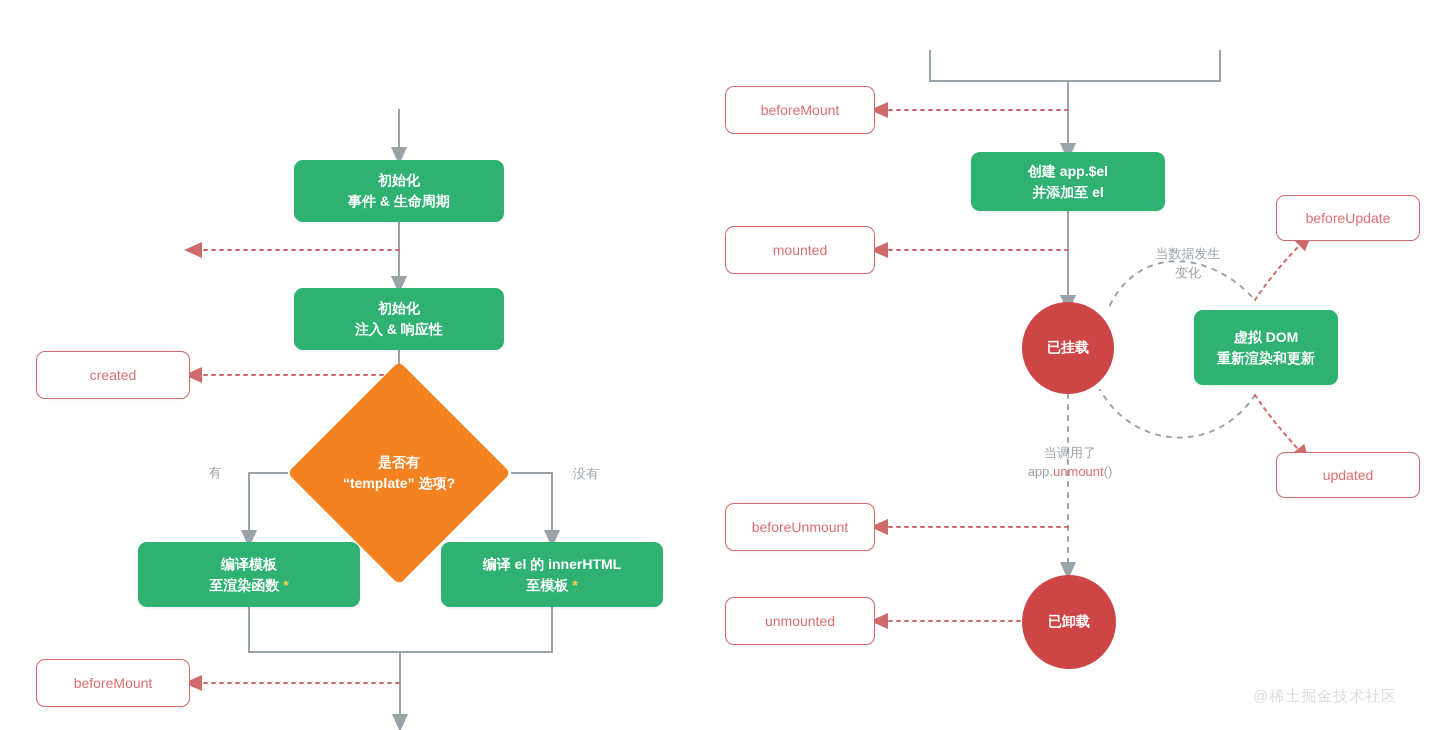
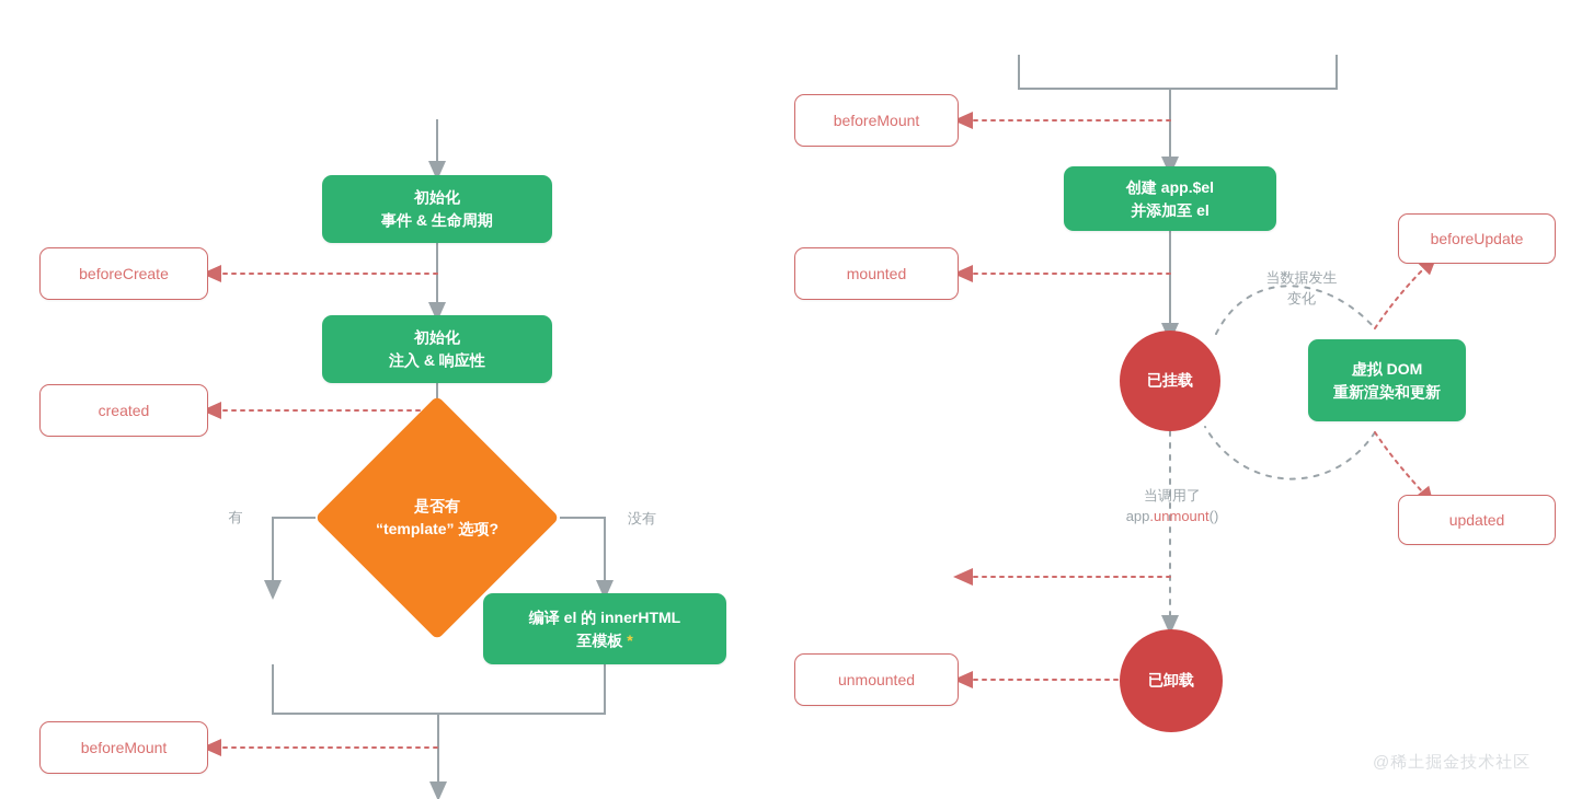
  初始化
  事件 & 生命周期
  初始化
  注入 & 响应性
  是否有
  “template” 选项?
  有
  没有
- 编译模板
- 至渲染函数 *
  编译 el 的 innerHTML
  至模板 *
+ beforeCreate
  created
  beforeMount
  创建 app.$el
  并添加至 el
  已挂载
  已卸载
  虚拟 DOM
  重新渲染和更新
  当数据发生
  变化
  当调用了
  app.unmount()
  beforeMount
  mounted
  beforeUpdate
  updated
- beforeUnmount
  unmounted
  @稀土掘金技术社区
